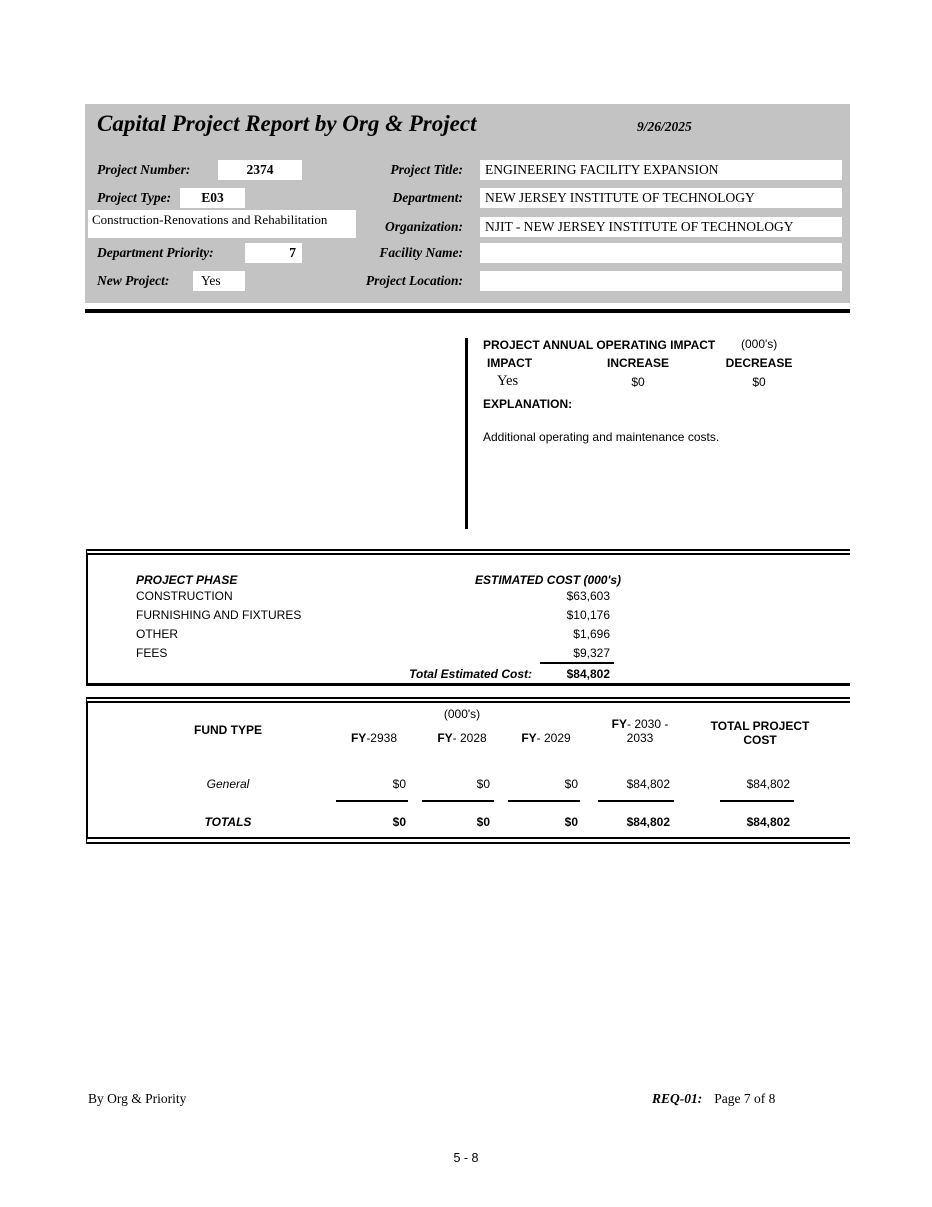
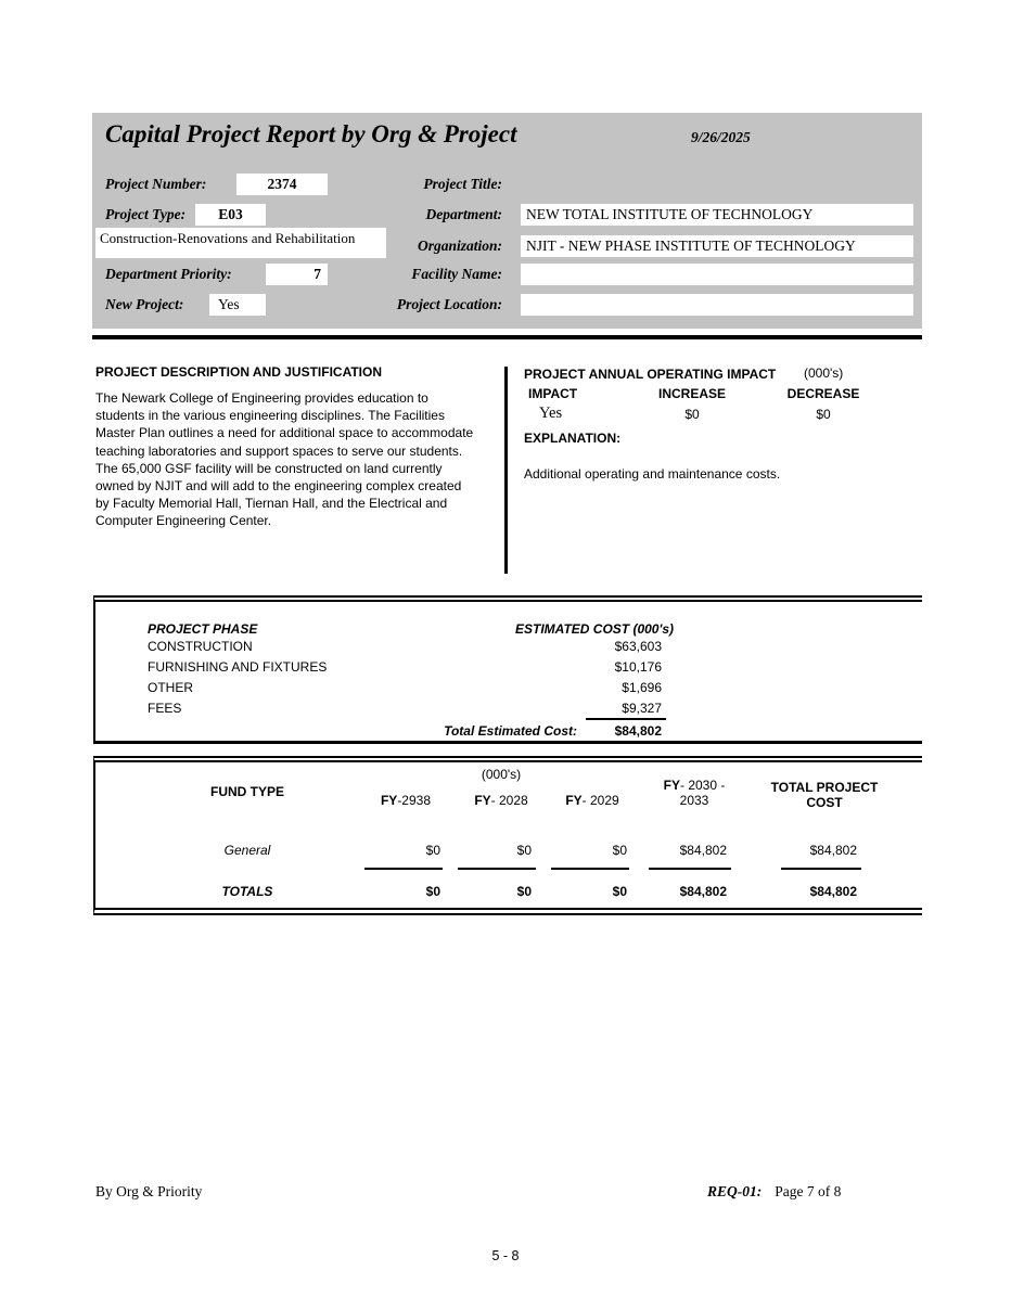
  Capital Project Report by Org & Project
  9/26/2025
  Project Number:
  2374
  Project Type:
  E03
  Construction-Renovations and Rehabilitation
  Department Priority:
  7
  New Project:
  Yes
  Project Title:
- ENGINEERING FACILITY EXPANSION
  Department:
- NEW JERSEY INSTITUTE OF TECHNOLOGY
+ NEW TOTAL INSTITUTE OF TECHNOLOGY
  Organization:
- NJIT - NEW JERSEY INSTITUTE OF TECHNOLOGY
+ NJIT - NEW PHASE INSTITUTE OF TECHNOLOGY
  Facility Name:
  Project Location:
+ PROJECT DESCRIPTION AND JUSTIFICATION
+ The Newark College of Engineering provides education to
+ students in the various engineering disciplines. The Facilities
+ Master Plan outlines a need for additional space to accommodate
+ teaching laboratories and support spaces to serve our students.
+ The 65,000 GSF facility will be constructed on land currently
+ owned by NJIT and will add to the engineering complex created
+ by Faculty Memorial Hall, Tiernan Hall, and the Electrical and
+ Computer Engineering Center.
  PROJECT ANNUAL OPERATING IMPACT
  (000's)
  IMPACT
  INCREASE
  DECREASE
  Yes
  $0
  $0
  EXPLANATION:
  Additional operating and maintenance costs.
  PROJECT PHASE
  ESTIMATED COST (000's)
  CONSTRUCTION
  $63,603
  FURNISHING AND FIXTURES
  $10,176
  OTHER
  $1,696
  FEES
  $9,327
  Total Estimated Cost:
  $84,802
  (000's)
  FUND TYPE
  FY-2938
  FY- 2028
  FY- 2029
  FY- 2030 -
  2033
  TOTAL PROJECT
  COST
  General
  $0
  $0
  $0
  $84,802
  $84,802
  TOTALS
  $0
  $0
  $0
  $84,802
  $84,802
  By Org & Priority
  REQ-01:
  Page 7 of 8
  5 - 8
